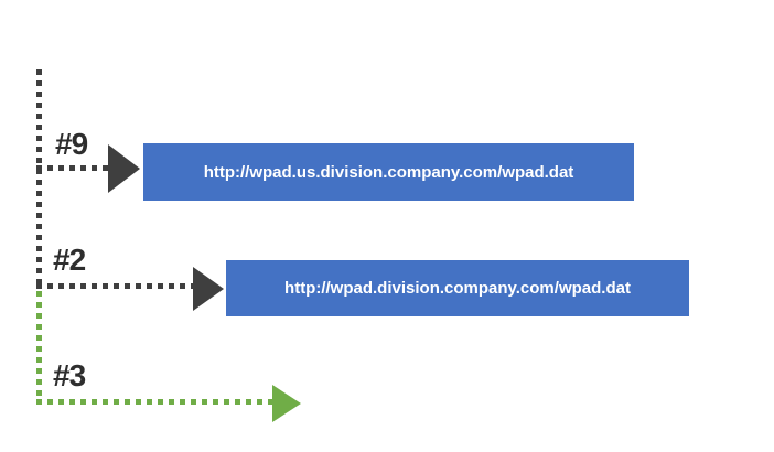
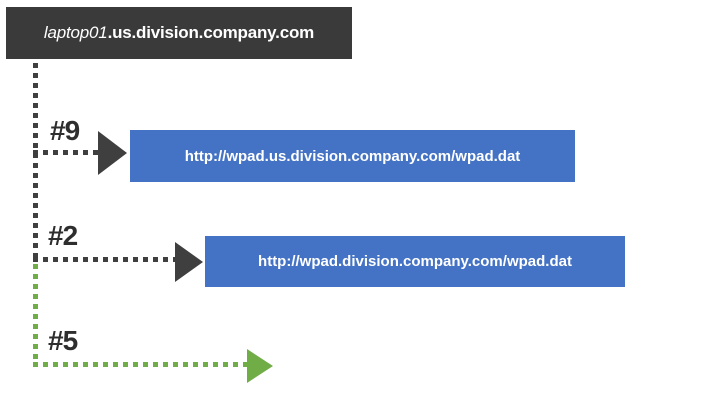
+ laptop01
+ .us.division.company.com
  #9
  http://wpad.us.division.company.com/wpad.dat
  #2
  http://wpad.division.company.com/wpad.dat
- #3
+ #5
